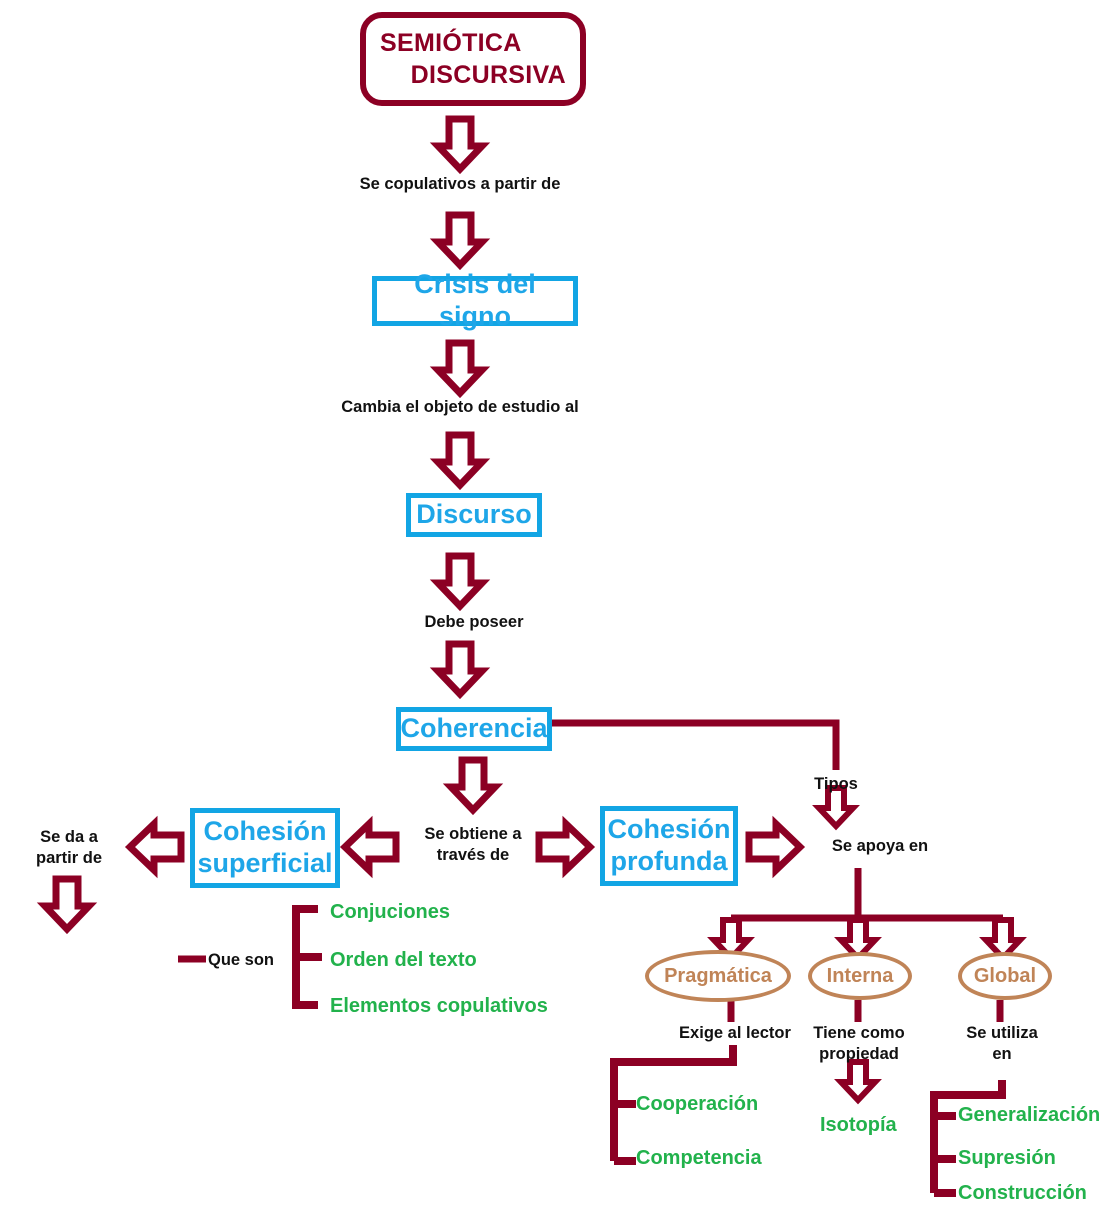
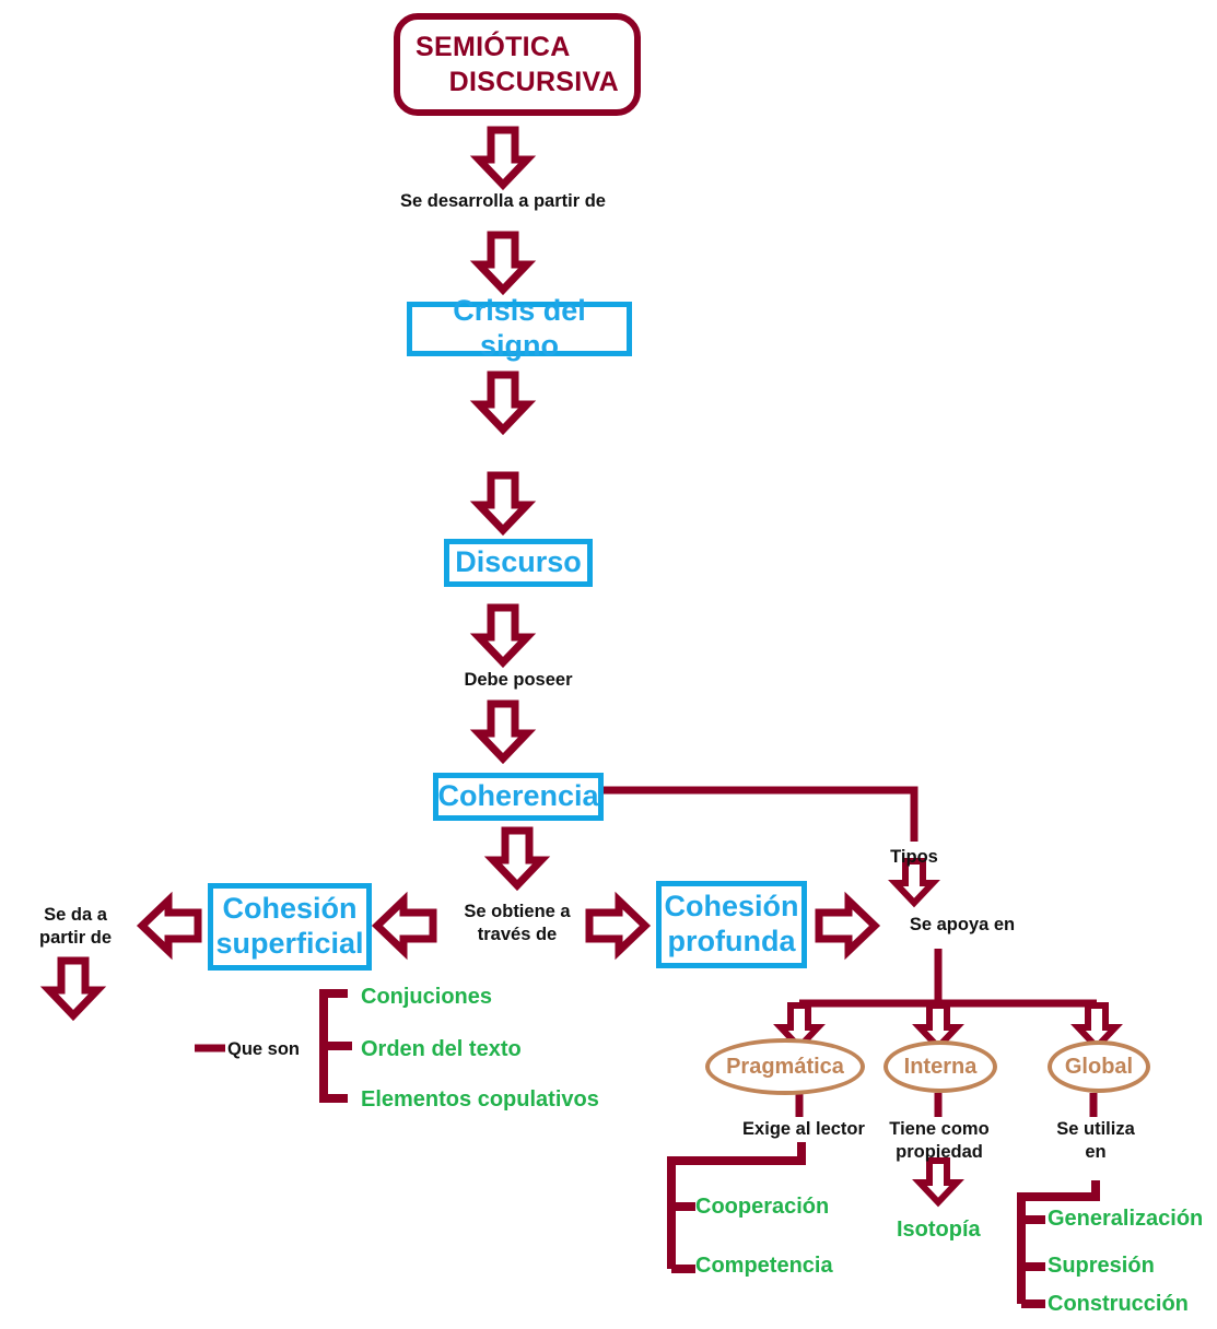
  SEMIÓTICA
  DISCURSIVA
- Se copulativos a partir de
+ Se desarrolla a partir de
  Crisis del signo
- Cambia el objeto de estudio al
  Discurso
  Debe poseer
  Coherencia
  Tipos
  Se obtiene a
  través de
  Cohesión
  superficial
  Cohesión
  profunda
  Se da a
  partir de
  Se apoya en
  Que son
  Pragmática
  Interna
  Global
  Conjuciones
  Orden del texto
  Elementos copulativos
  Exige al lector
  Tiene como
  propiedad
  Se utiliza
  en
  Cooperación
  Competencia
  Isotopía
  Generalización
  Supresión
  Construcción
